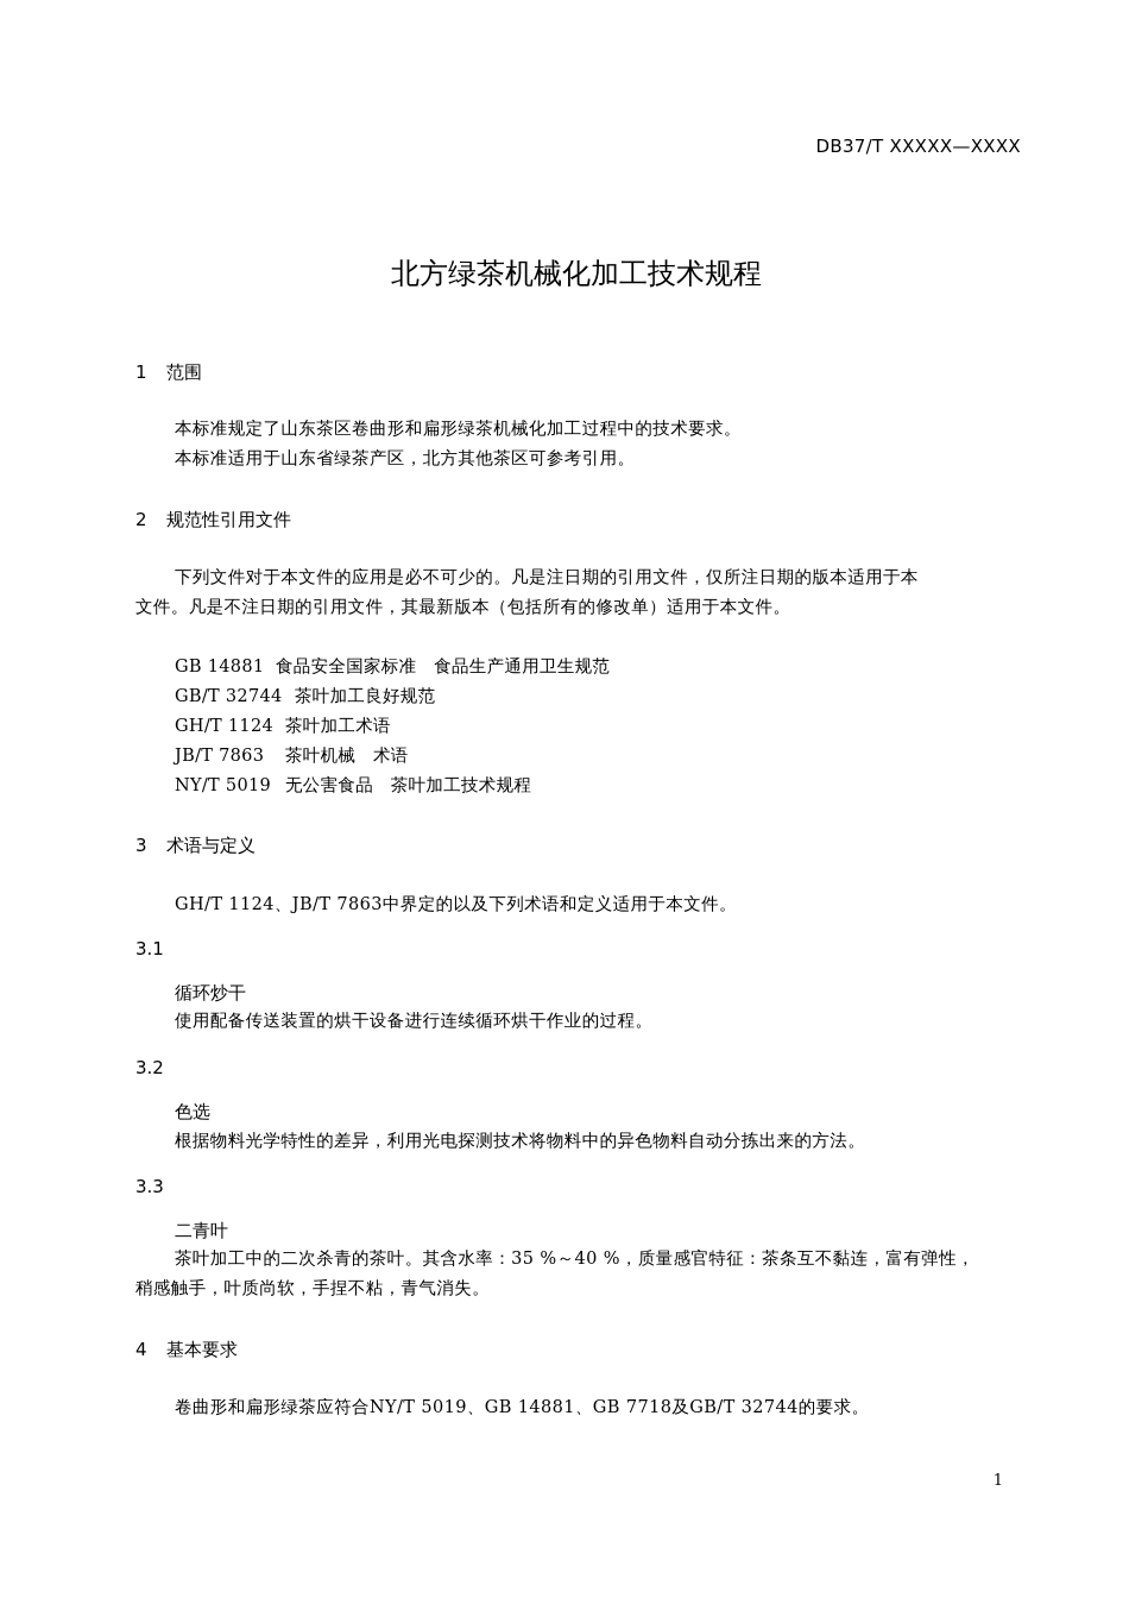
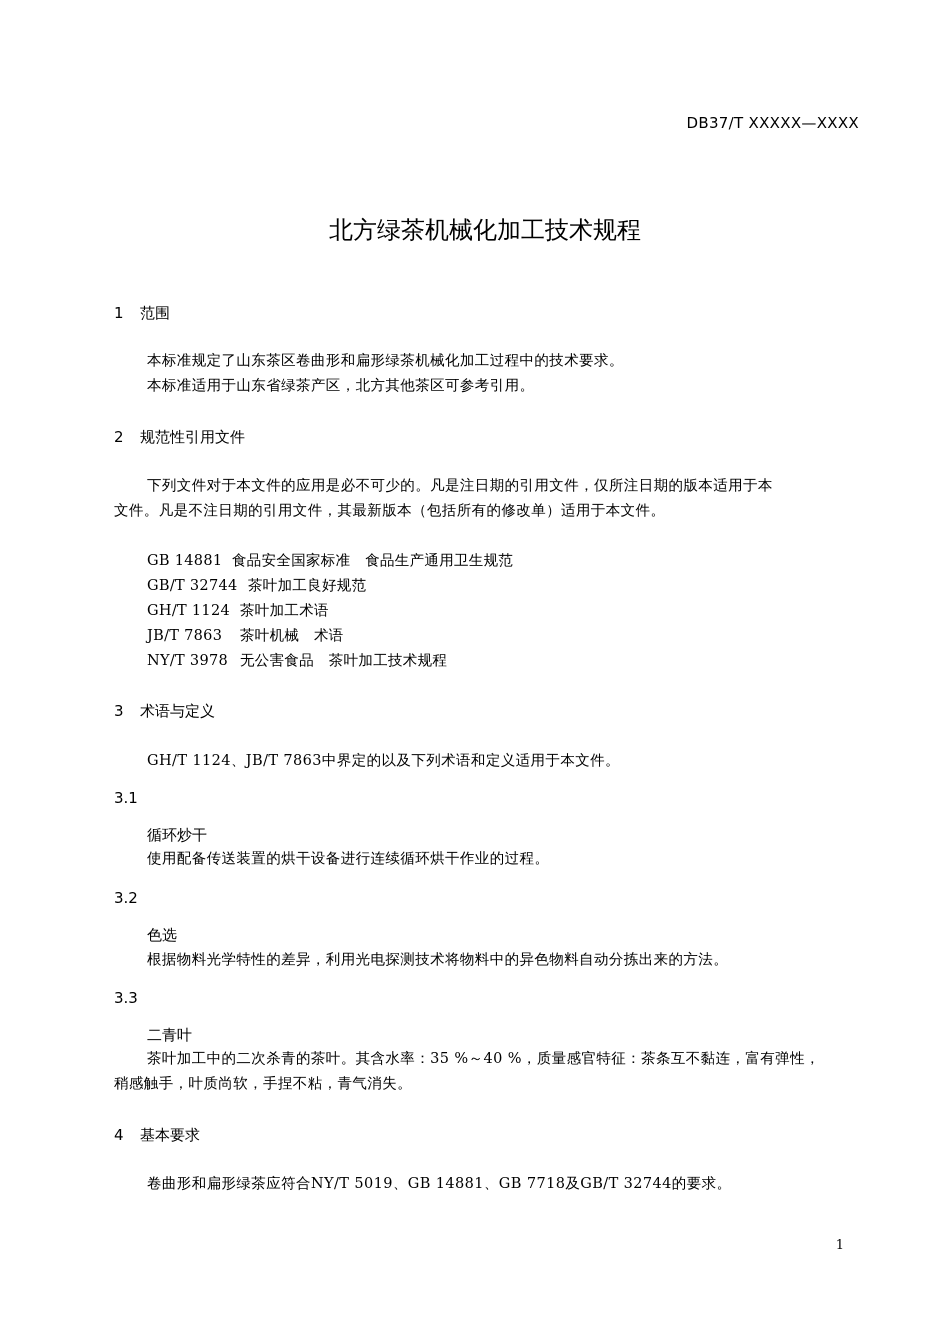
  DB37/T XXXXX—XXXX
  北方绿茶机械化加工技术规程
  1 范围
  本标准规定了山东茶区卷曲形和扁形绿茶机械化加工过程中的技术要求。
  本标准适用于山东省绿茶产区，北方其他茶区可参考引用。
  2 规范性引用文件
  下列文件对于本文件的应用是必不可少的。凡是注日期的引用文件，仅所注日期的版本适用于本
  文件。凡是不注日期的引用文件，其最新版本（包括所有的修改单）适用于本文件。
  GB 14881 食品安全国家标准 食品生产通用卫生规范
  GB/T 32744 茶叶加工良好规范
  GH/T 1124 茶叶加工术语
  JB/T 7863 茶叶机械 术语
- NY/T 5019 无公害食品 茶叶加工技术规程
+ NY/T 3978 无公害食品 茶叶加工技术规程
  3 术语与定义
  GH/T 1124、JB/T 7863中界定的以及下列术语和定义适用于本文件。
  3.1
  循环炒干
  使用配备传送装置的烘干设备进行连续循环烘干作业的过程。
  3.2
  色选
  根据物料光学特性的差异，利用光电探测技术将物料中的异色物料自动分拣出来的方法。
  3.3
  二青叶
  茶叶加工中的二次杀青的茶叶。其含水率：35 %～40 %，质量感官特征：茶条互不黏连，富有弹性，
  稍感触手，叶质尚软，手捏不粘，青气消失。
  4 基本要求
  卷曲形和扁形绿茶应符合NY/T 5019、GB 14881、GB 7718及GB/T 32744的要求。
  1
